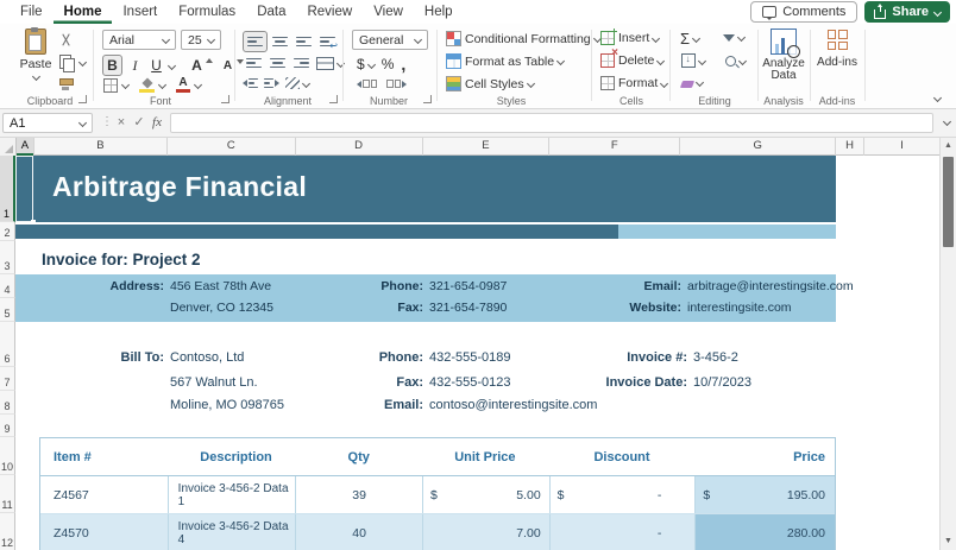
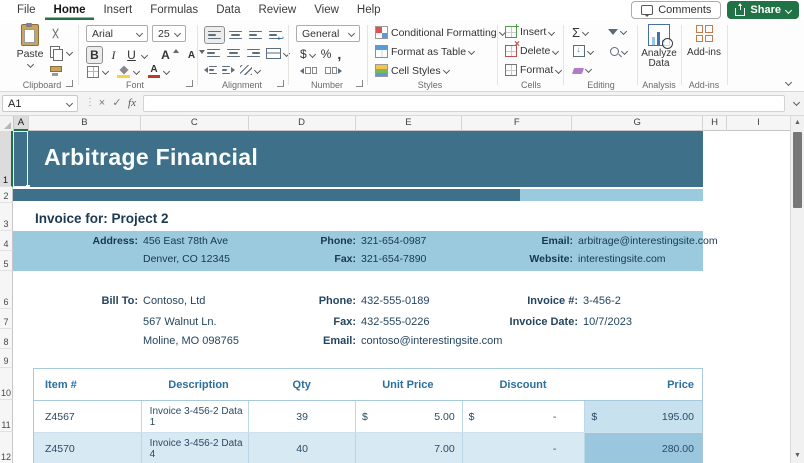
  File
  Home
  Insert
  Formulas
  Data
  Review
  View
  Help
  Comments
  Share
  Paste
  Clipboard
  Arial
  25
  B
  I
  U
  A
  A
  A
  Font
  Alignment
  General
  $
  %
  ,
  Number
  Conditional Formatting
  Format as Table
  Cell Styles
  Styles
  Insert
  Delete
  Format
  Cells
  Σ
  Editing
  Analyze
  Data
  Analysis
  Add-ins
  Add-ins
  A1
  ⋮
  ×
  ✓
  fx
  A
  B
  C
  D
  E
  F
  G
  H
  I
  1
  2
  3
  4
  5
  6
  7
  8
  9
  10
  11
  12
  Arbitrage Financial
  Invoice for: Project 2
  Address:
  456 East 78th Ave
  Denver, CO 12345
  Phone:
  321-654-0987
  Fax:
  321-654-7890
  Email:
  arbitrage@interestingsite.com
  Website:
  interestingsite.com
  Bill To:
  Contoso, Ltd
  567 Walnut Ln.
  Moline, MO 098765
  Phone:
  432-555-0189
  Fax:
- 432-555-0123
+ 432-555-0226
  Email:
  contoso@interestingsite.com
  Invoice #:
  3-456-2
  Invoice Date:
  10/7/2023
  Item #
  Description
  Qty
  Unit Price
  Discount
  Price
  Z4567
  Invoice 3-456-2 Data 1
  39
  $
  5.00
  $
  -
  $
  195.00
  Z4570
  Invoice 3-456-2 Data 4
  40
  7.00
  -
  280.00
